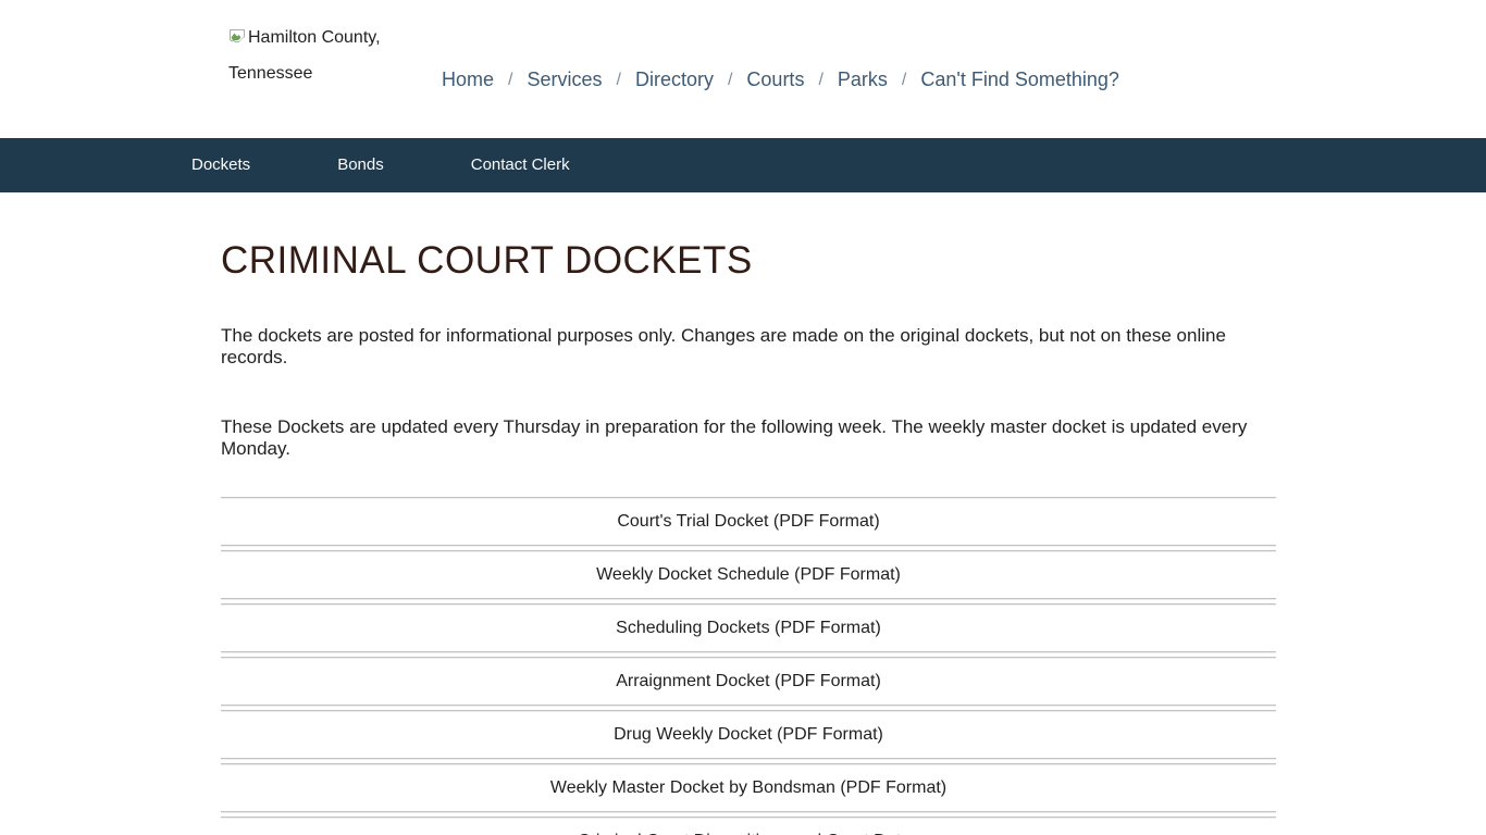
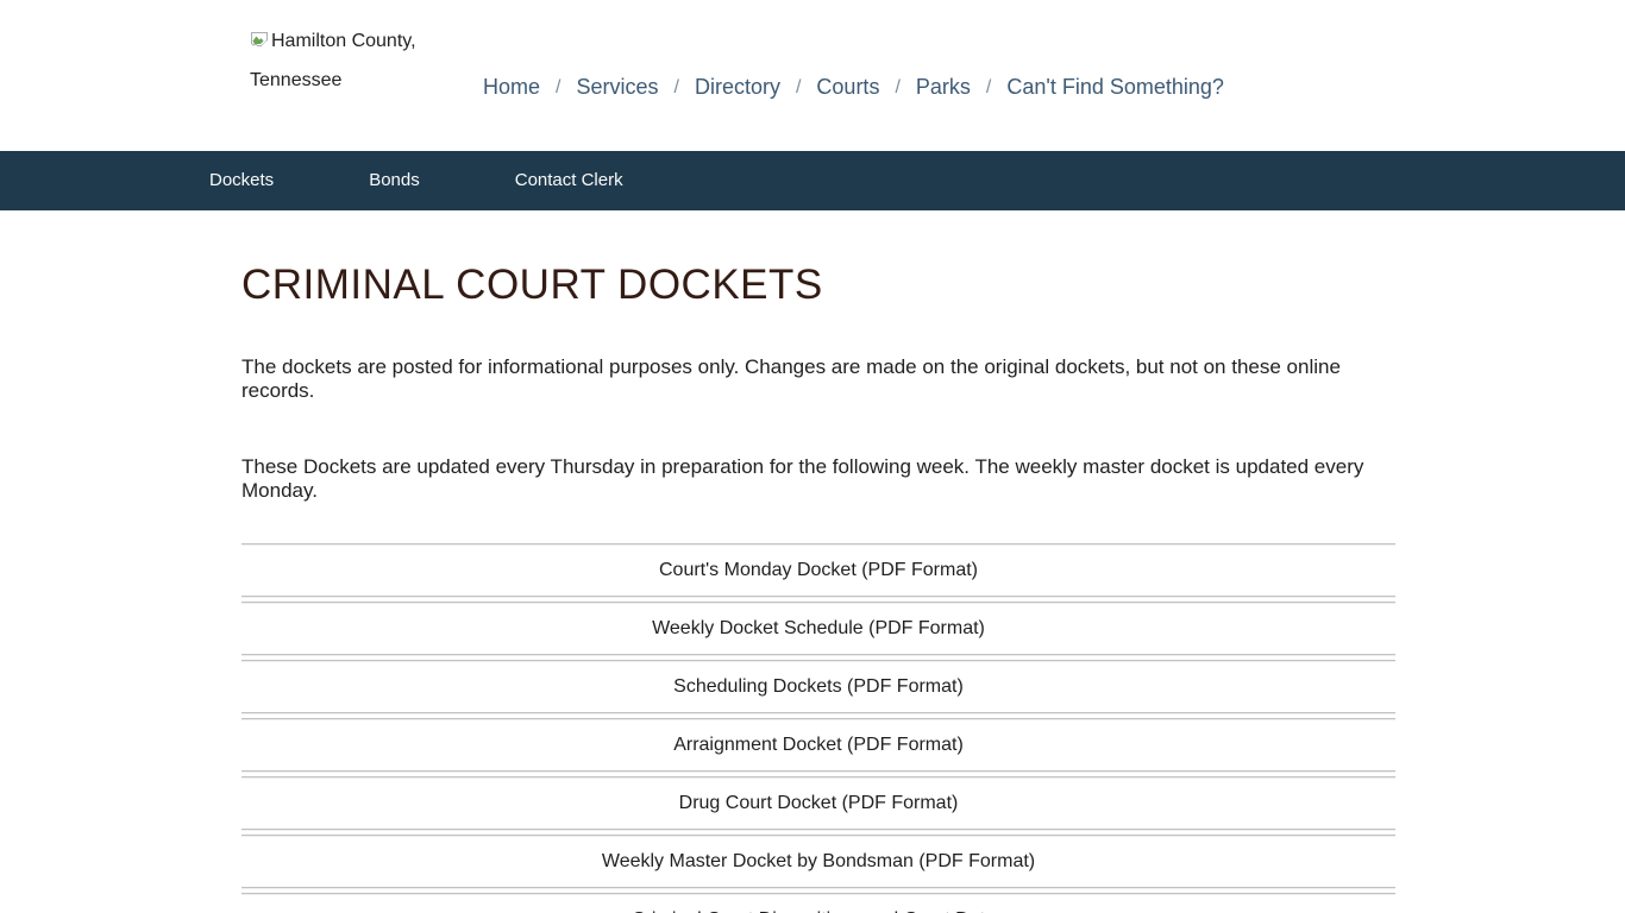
  Hamilton County,
  Tennessee
  Home
  /
  Services
  /
  Directory
  /
  Courts
  /
  Parks
  /
  Can't Find Something?
  Dockets
  Bonds
  Contact Clerk
  CRIMINAL COURT DOCKETS
  The dockets are posted for informational purposes only. Changes are made on the original dockets, but not on these online records.
  These Dockets are updated every Thursday in preparation for the following week. The weekly master docket is updated every Monday.
- Court's Trial Docket (PDF Format)
+ Court's Monday Docket (PDF Format)
  Weekly Docket Schedule (PDF Format)
  Scheduling Dockets (PDF Format)
  Arraignment Docket (PDF Format)
- Drug Weekly Docket (PDF Format)
+ Drug Court Docket (PDF Format)
  Weekly Master Docket by Bondsman (PDF Format)
